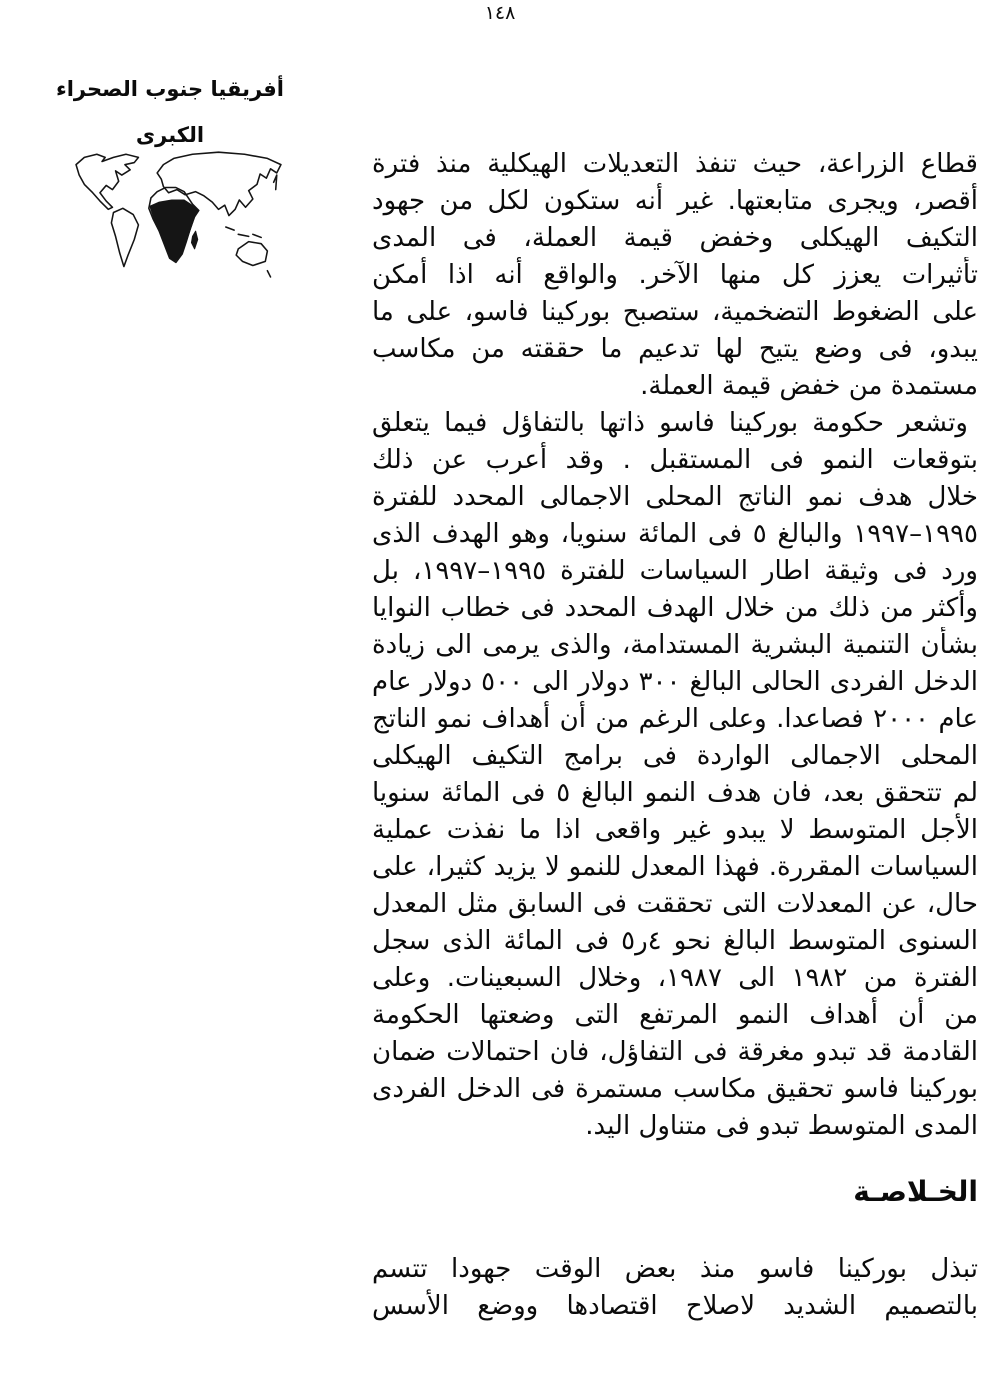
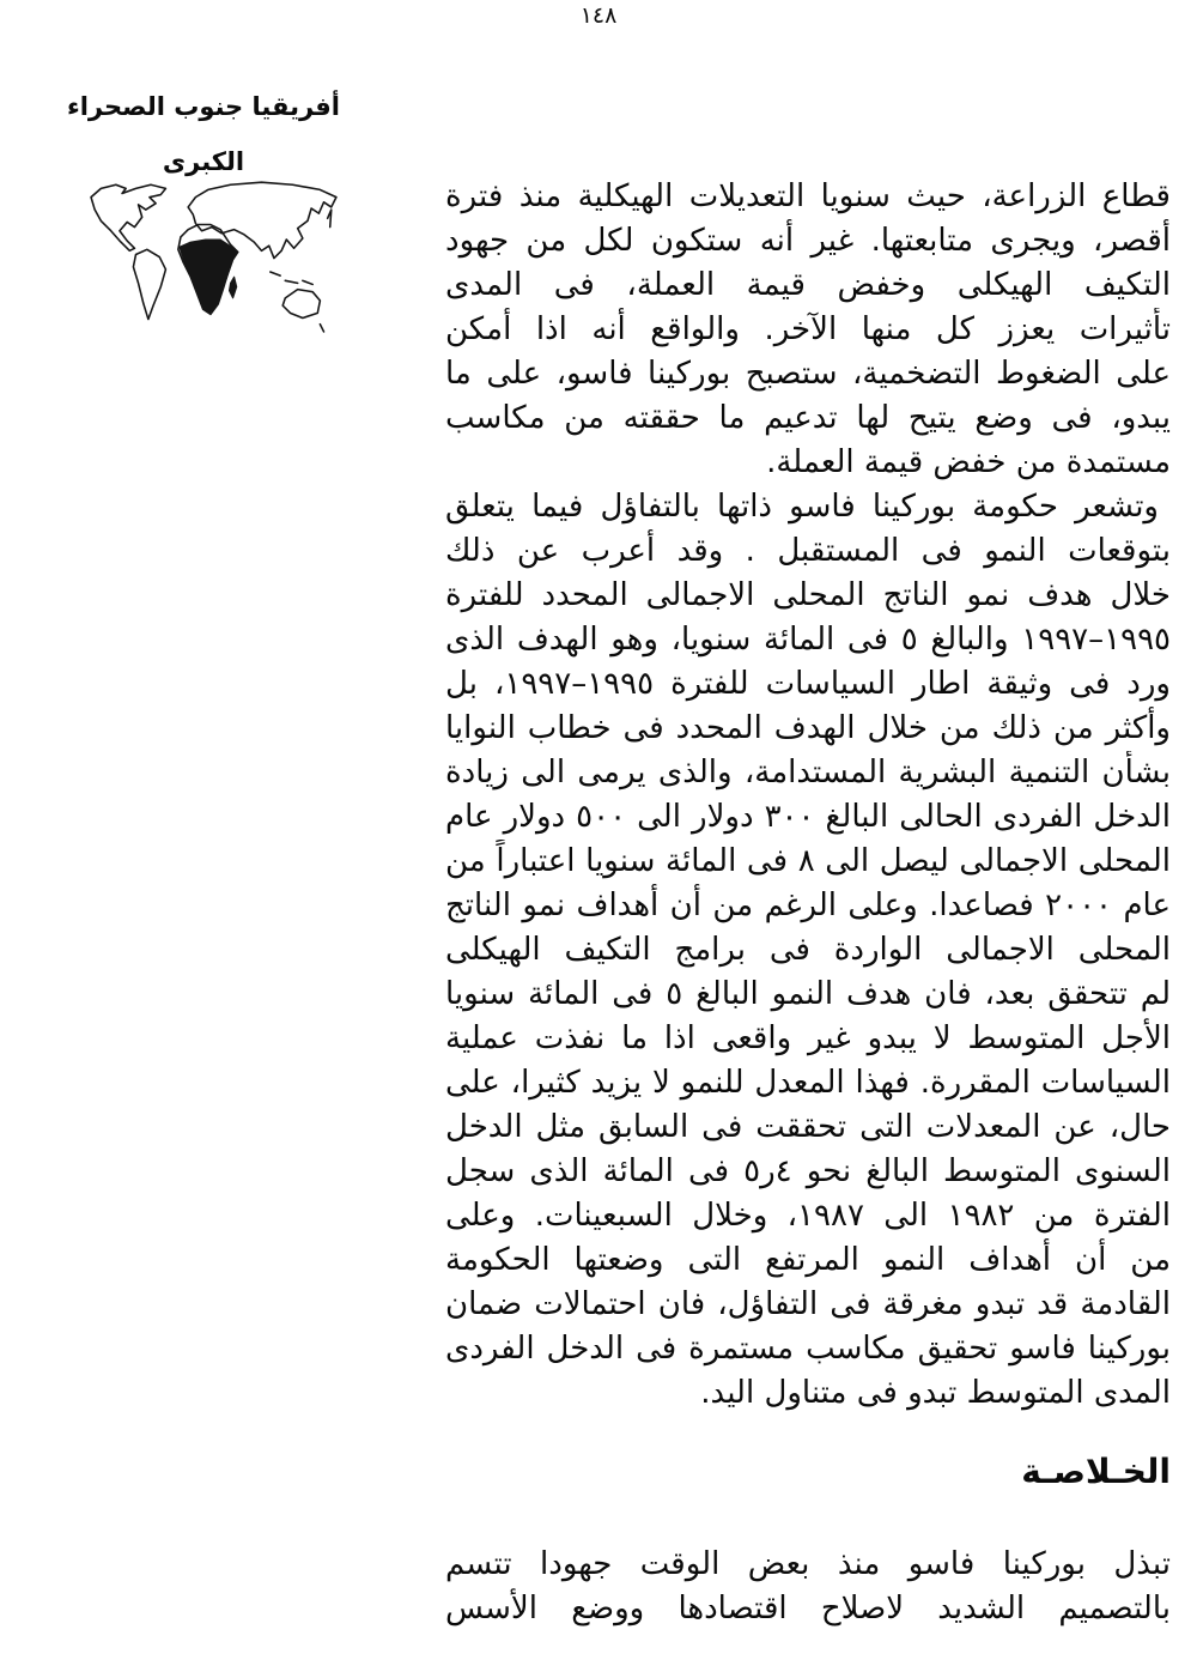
  ١٤٨
  أفريقيا جنوب الصحراء
  الكبرى
- قطاع الزراعة، حيث تنفذ التعديلات الهيكلية منذ فترة
+ قطاع الزراعة، حيث سنويا التعديلات الهيكلية منذ فترة
  أقصر، ويجرى متابعتها. غير أنه ستكون لكل من جهود
  التكيف الهيكلى وخفض قيمة العملة، فى المدى
  تأثيرات يعزز كل منها الآخر. والواقع أنه اذا أمكن
  على الضغوط التضخمية، ستصبح بوركينا فاسو، على ما
  يبدو، فى وضع يتيح لها تدعيم ما حققته من مكاسب
  مستمدة من خفض قيمة العملة.
  وتشعر حكومة بوركينا فاسو ذاتها بالتفاؤل فيما يتعلق
  بتوقعات النمو فى المستقبل . وقد أعرب عن ذلك
  خلال هدف نمو الناتج المحلى الاجمالى المحدد للفترة
  ١٩٩٥–١٩٩٧ والبالغ ٥ فى المائة سنويا، وهو الهدف الذى
  ورد فى وثيقة اطار السياسات للفترة ١٩٩٥–١٩٩٧، بل
  وأكثر من ذلك من خلال الهدف المحدد فى خطاب النوايا
  بشأن التنمية البشرية المستدامة، والذى يرمى الى زيادة
  الدخل الفردى الحالى البالغ ٣٠٠ دولار الى ٥٠٠ دولار عام
+ المحلى الاجمالى ليصل الى ٨ فى المائة سنويا اعتباراً من
  عام ٢٠٠٠ فصاعدا. وعلى الرغم من أن أهداف نمو الناتج
  المحلى الاجمالى الواردة فى برامج التكيف الهيكلى
  لم تتحقق بعد، فان هدف النمو البالغ ٥ فى المائة سنويا
  الأجل المتوسط لا يبدو غير واقعى اذا ما نفذت عملية
  السياسات المقررة. فهذا المعدل للنمو لا يزيد كثيرا، على
- حال، عن المعدلات التى تحققت فى السابق مثل المعدل
+ حال، عن المعدلات التى تحققت فى السابق مثل الدخل
  السنوى المتوسط البالغ نحو ٤ر٥ فى المائة الذى سجل
  الفترة من ١٩٨٢ الى ١٩٨٧، وخلال السبعينات. وعلى
  من أن أهداف النمو المرتفع التى وضعتها الحكومة
  القادمة قد تبدو مغرقة فى التفاؤل، فان احتمالات ضمان
  بوركينا فاسو تحقيق مكاسب مستمرة فى الدخل الفردى
  المدى المتوسط تبدو فى متناول اليد.
  الخـلاصـة
  تبذل بوركينا فاسو منذ بعض الوقت جهودا تتسم
  بالتصميم الشديد لاصلاح اقتصادها ووضع الأسس
